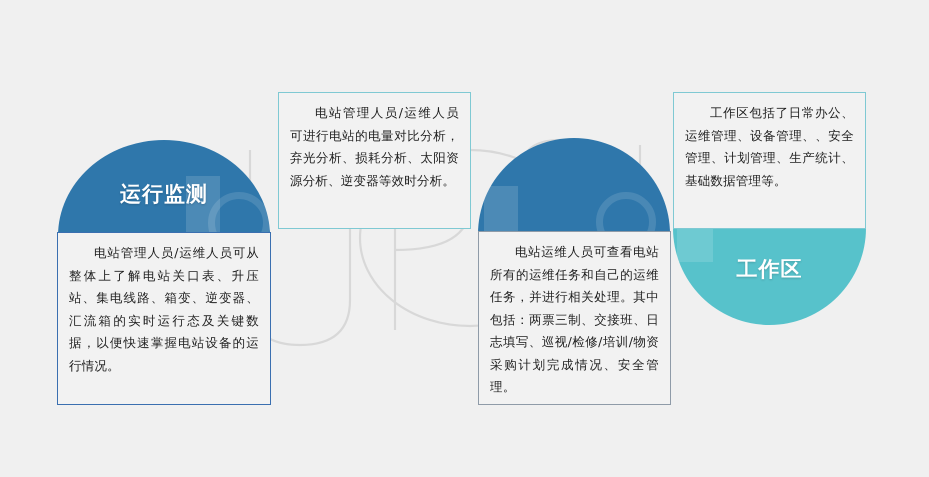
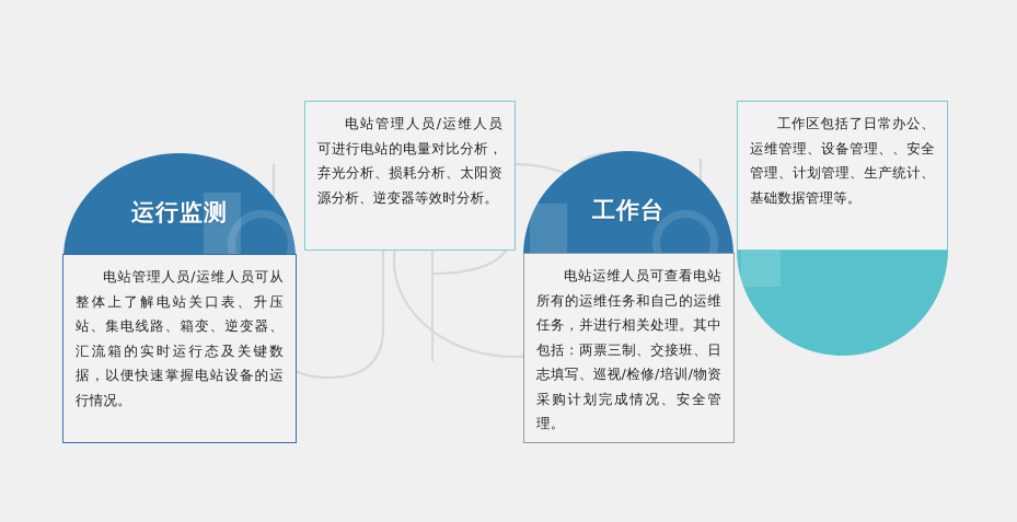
  运行监测
  电站管理人员/运维人员可从整体上了解电站关口表、升压站、集电线路、箱变、逆变器、汇流箱的实时运行态及关键数据，以便快速掌握电站设备的运行情况。
  电站管理人员/运维人员可进行电站的电量对比分析，弃光分析、损耗分析、太阳资源分析、逆变器等效时分析。
+ 工作台
  电站运维人员可查看电站所有的运维任务和自己的运维任务，并进行相关处理。其中包括：两票三制、交接班、日志填写、巡视/检修/培训/物资采购计划完成情况、安全管理。
  工作区包括了日常办公、运维管理、设备管理、、安全管理、计划管理、生产统计、基础数据管理等。
- 工作区
